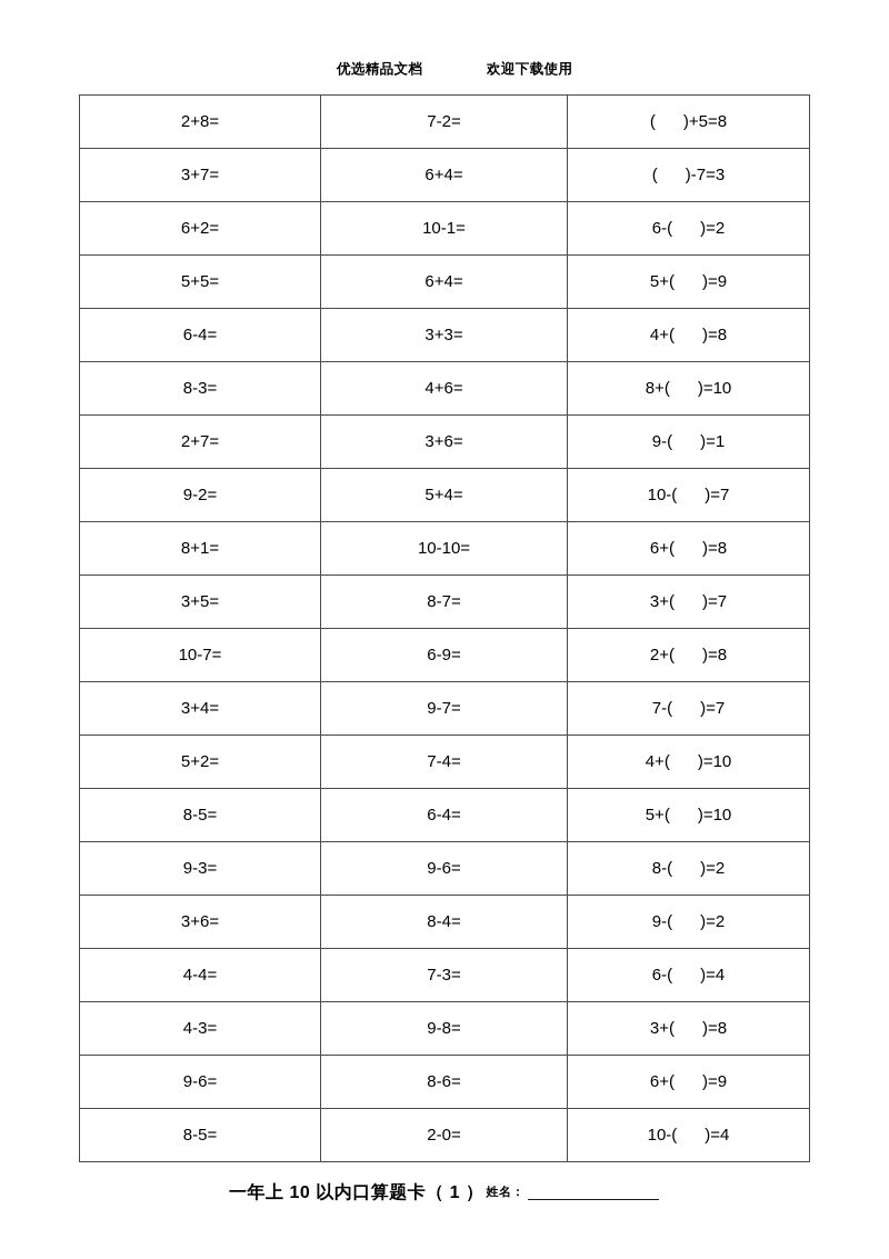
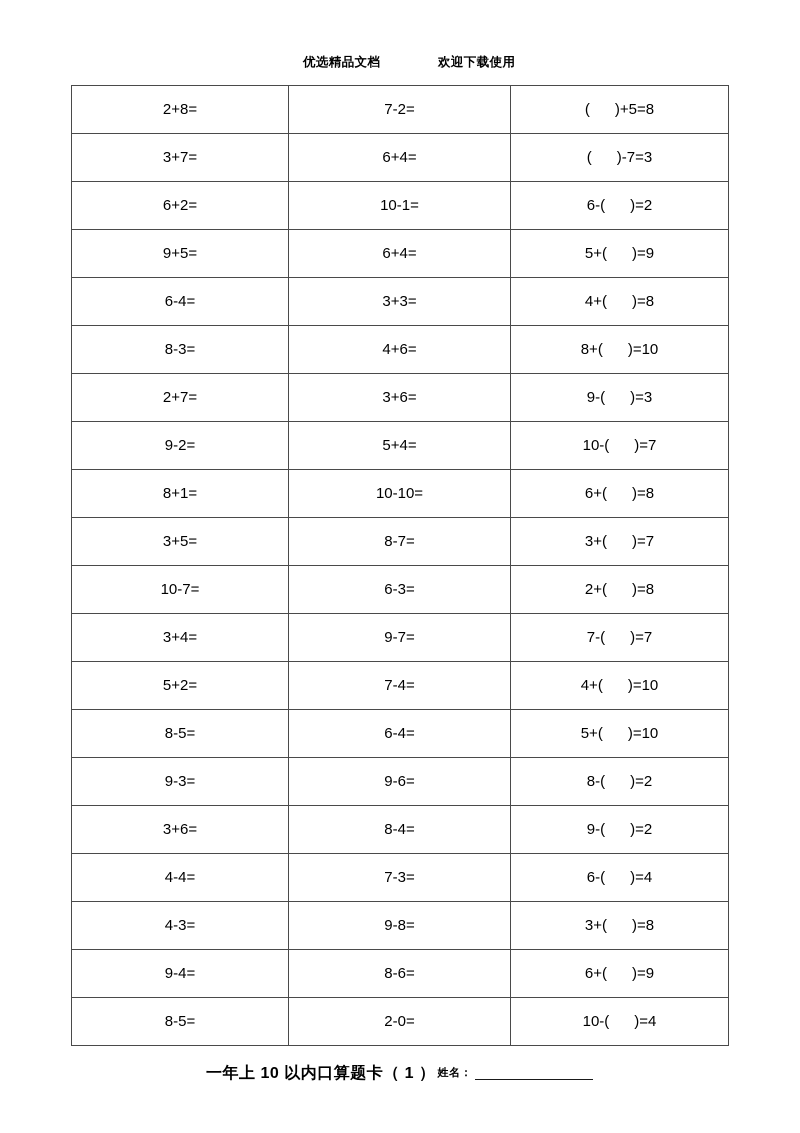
  优选精品文档
  欢迎下载使用
  2+8=	7-2=	( )+5=8
  3+7=	6+4=	( )-7=3
  6+2=	10-1=	6-( )=2
- 5+5=	6+4=	5+( )=9
+ 9+5=	6+4=	5+( )=9
  6-4=	3+3=	4+( )=8
  8-3=	4+6=	8+( )=10
- 2+7=	3+6=	9-( )=1
+ 2+7=	3+6=	9-( )=3
  9-2=	5+4=	10-( )=7
  8+1=	10-10=	6+( )=8
  3+5=	8-7=	3+( )=7
- 10-7=	6-9=	2+( )=8
+ 10-7=	6-3=	2+( )=8
  3+4=	9-7=	7-( )=7
  5+2=	7-4=	4+( )=10
  8-5=	6-4=	5+( )=10
  9-3=	9-6=	8-( )=2
  3+6=	8-4=	9-( )=2
  4-4=	7-3=	6-( )=4
  4-3=	9-8=	3+( )=8
- 9-6=	8-6=	6+( )=9
+ 9-4=	8-6=	6+( )=9
  8-5=	2-0=	10-( )=4
  一年上 10 以内口算题卡（ 1 ）
  姓名：
